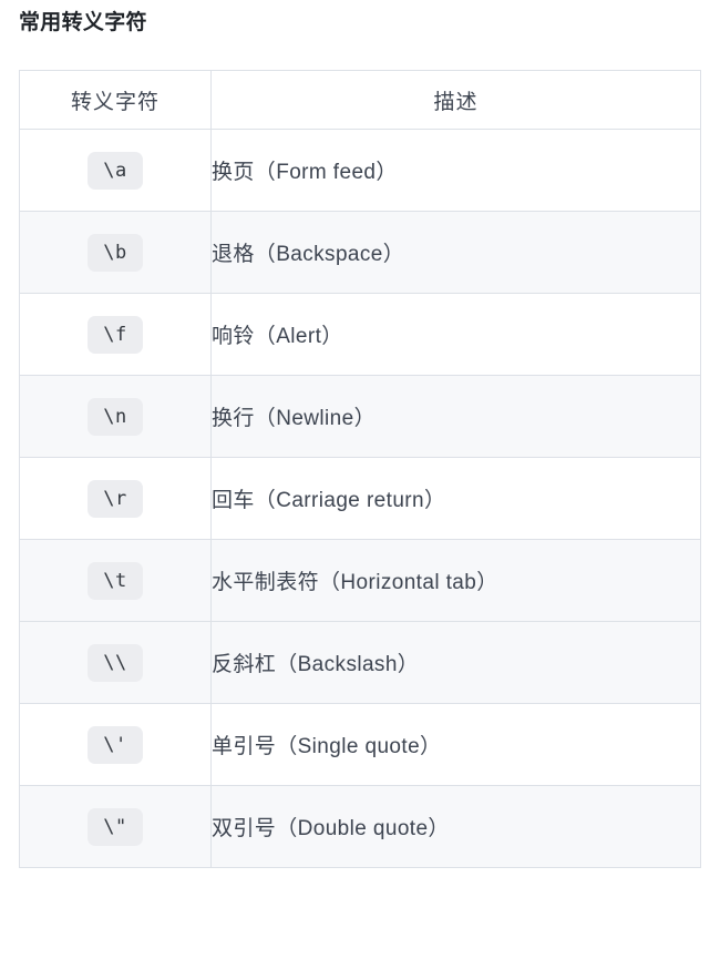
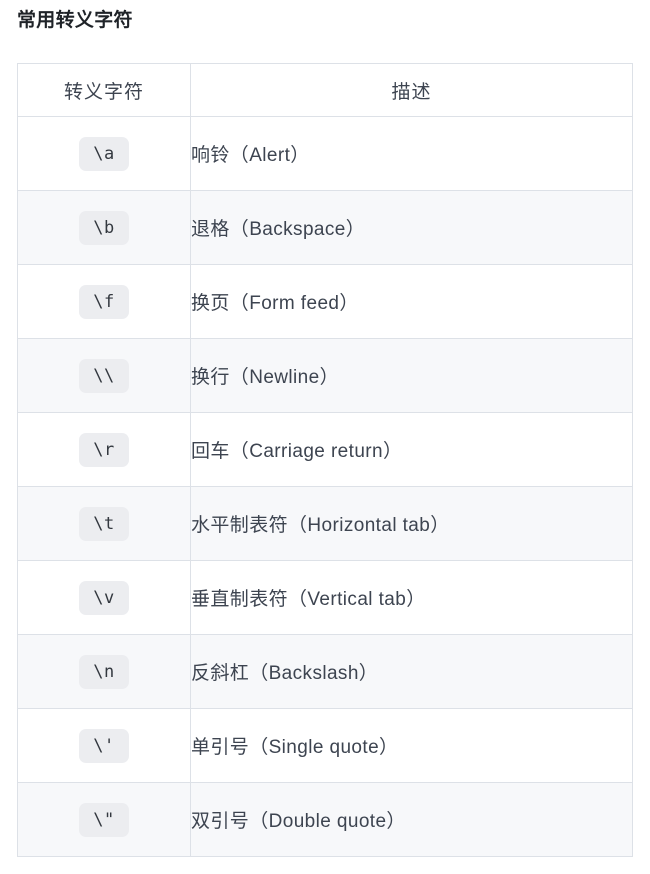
  常用转义字符
  转义字符	描述
- \a	换页（Form feed）
+ \a	响铃（Alert）
  \b	退格（Backspace）
- \f	响铃（Alert）
+ \f	换页（Form feed）
- \n	换行（Newline）
+ \\	换行（Newline）
  \r	回车（Carriage return）
  \t	水平制表符（Horizontal tab）
+ \v	垂直制表符（Vertical tab）
- \\	反斜杠（Backslash）
+ \n	反斜杠（Backslash）
  \'	单引号（Single quote）
  \"	双引号（Double quote）
